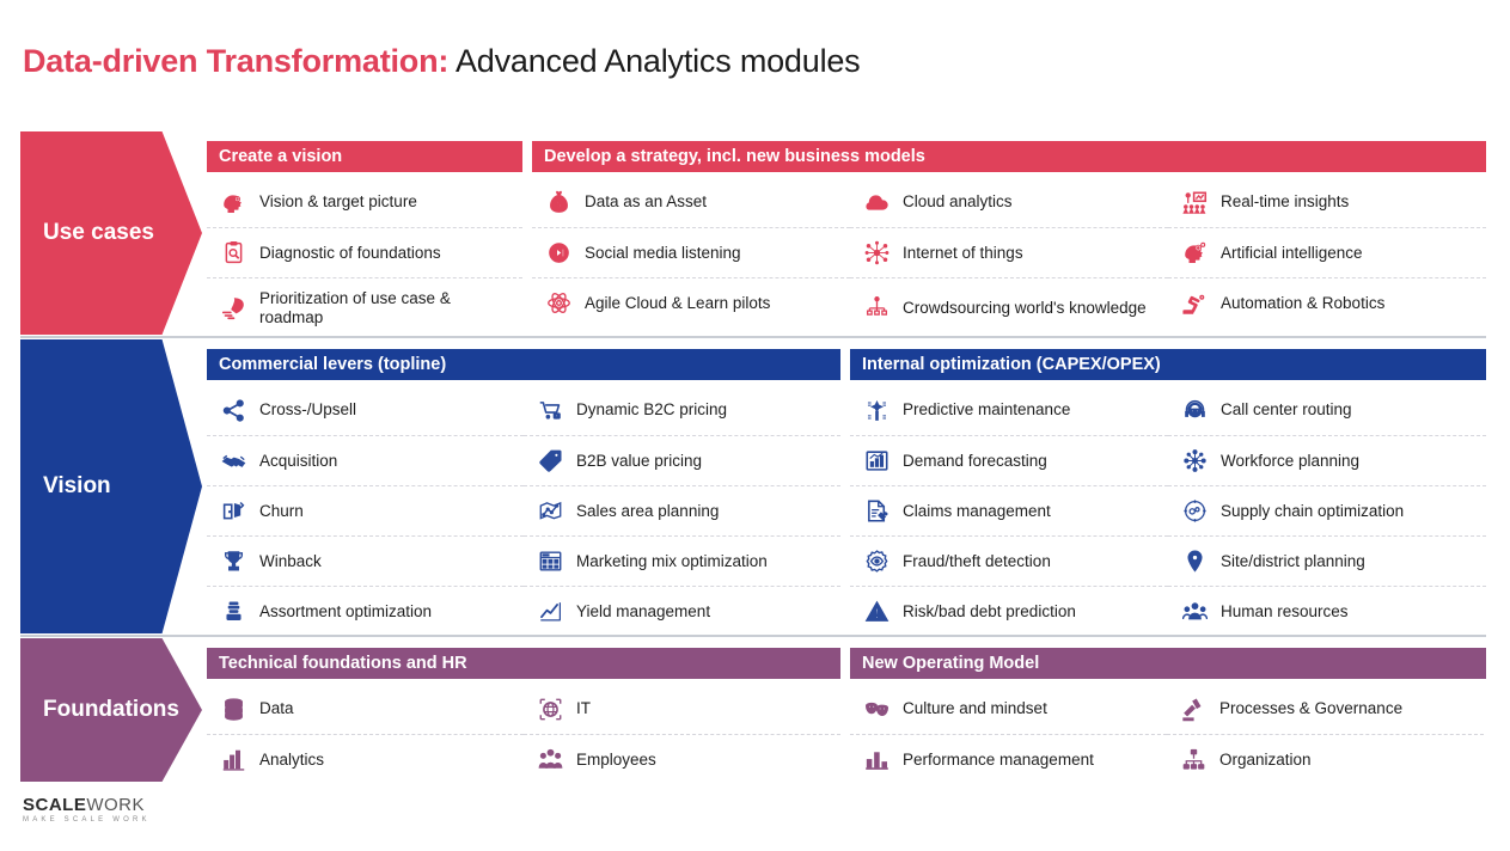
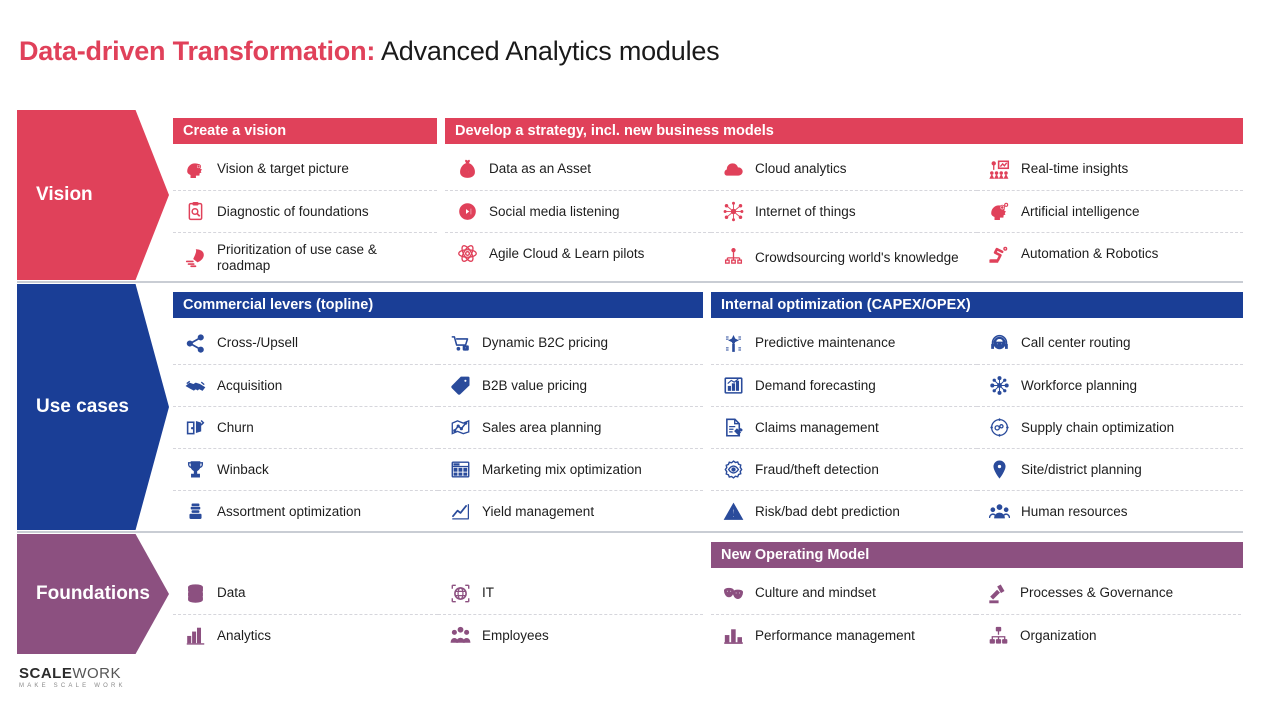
  Data-driven Transformation: Advanced Analytics modules
- Use cases
+ Vision
  Create a vision
  Vision & target picture
  Diagnostic of foundations
  Prioritization of use case & roadmap
  Develop a strategy, incl. new business models
  Data as an Asset
  Social media listening
  Agile Cloud & Learn pilots
  Cloud analytics
  Internet of things
  Crowdsourcing world's knowledge
  Real-time insights
  Artificial intelligence
  Automation & Robotics
- Vision
+ Use cases
  Commercial levers (topline)
  Cross-/Upsell
  Acquisition
  Churn
  Winback
  Assortment optimization
  Dynamic B2C pricing
  B2B value pricing
  Sales area planning
  Marketing mix optimization
  Yield management
  Internal optimization (CAPEX/OPEX)
  Predictive maintenance
  Demand forecasting
  Claims management
  Fraud/theft detection
  Risk/bad debt prediction
  Call center routing
  Workforce planning
  Supply chain optimization
  Site/district planning
  Human resources
  Foundations
- Technical foundations and HR
  Data
  Analytics
  IT
  Employees
  New Operating Model
  Culture and mindset
  Performance management
  Processes & Governance
  Organization
  SCALEWORK
